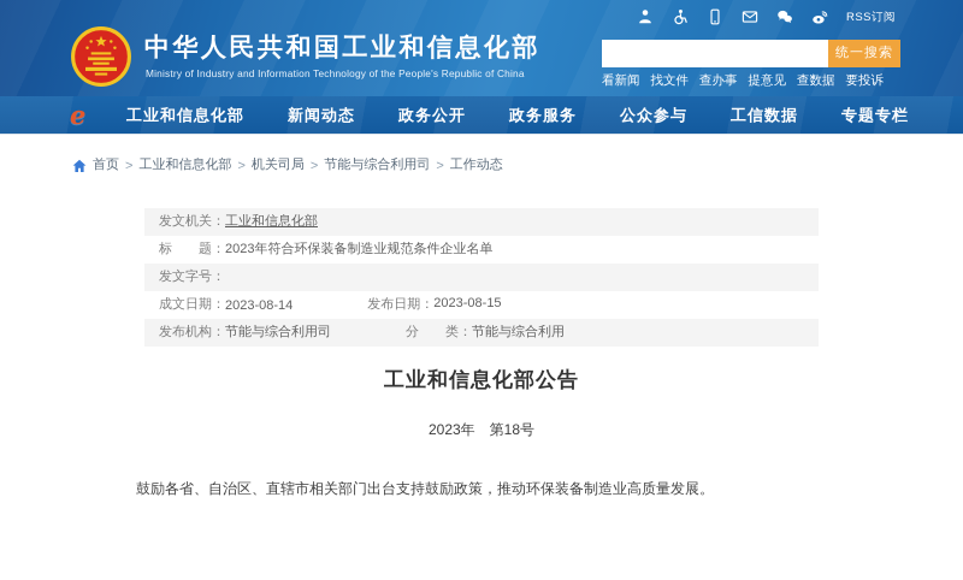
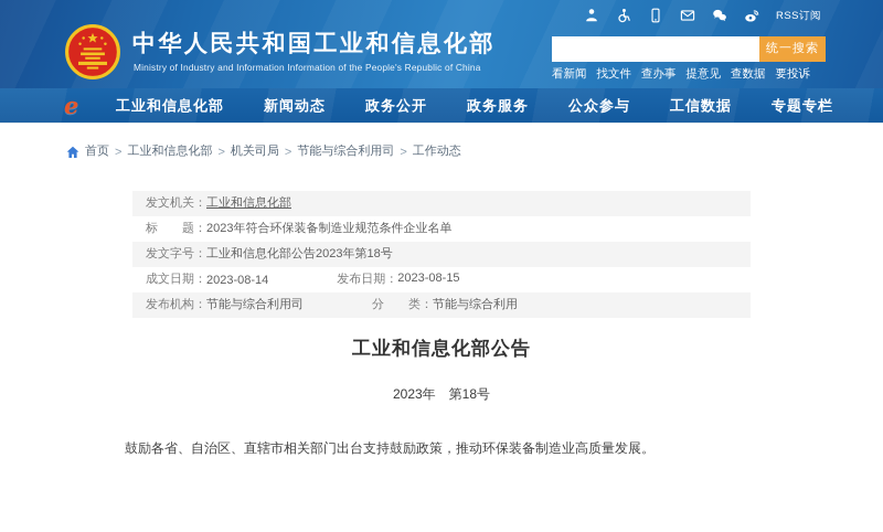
  中华人民共和国工业和信息化部
- Ministry of Industry and Information Technology of the People's Republic of China
+ Ministry of Industry and Information Information of the People's Republic of China
  RSS订阅
  统一搜索
  看新闻
  找文件
  查办事
  提意见
  查数据
  要投诉
  e
  工业和信息化部
  新闻动态
  政务公开
  政务服务
  公众参与
  工信数据
  专题专栏
  首页
  >
  工业和信息化部
  >
  机关司局
  >
  节能与综合利用司
  >
  工作动态
  发文机关：
  工业和信息化部
  标 题：
  2023年符合环保装备制造业规范条件企业名单
  发文字号：
+ 工业和信息化部公告2023年第18号
  成文日期：
  2023-08-14
  发布日期：
  2023-08-15
  发布机构：
  节能与综合利用司
  分 类：
  节能与综合利用
  工业和信息化部公告
  2023年 第18号
  鼓励各省、自治区、直辖市相关部门出台支持鼓励政策，推动环保装备制造业高质量发展。
